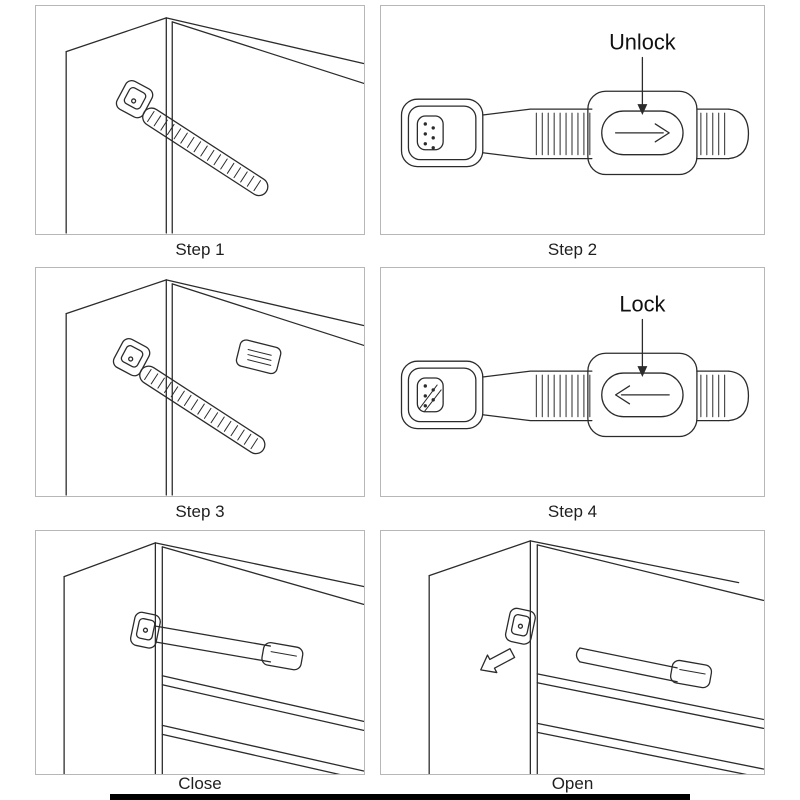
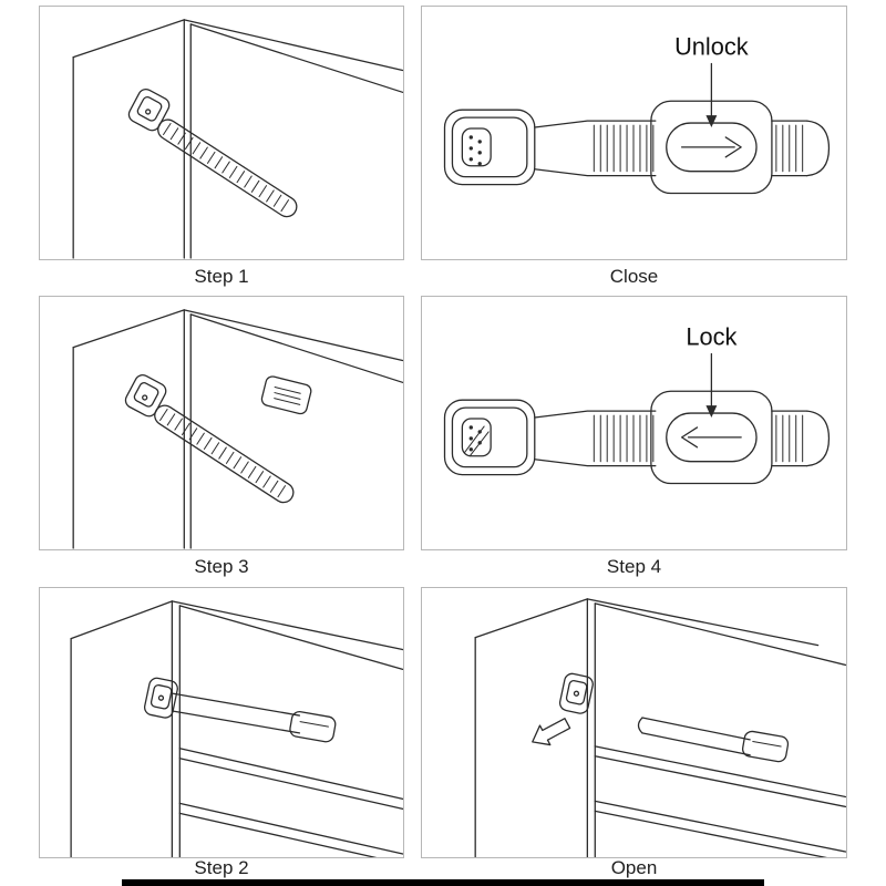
  Unlock
  Lock
  Step 1
- Step 2
+ Close
  Step 3
  Step 4
- Close
+ Step 2
  Open
